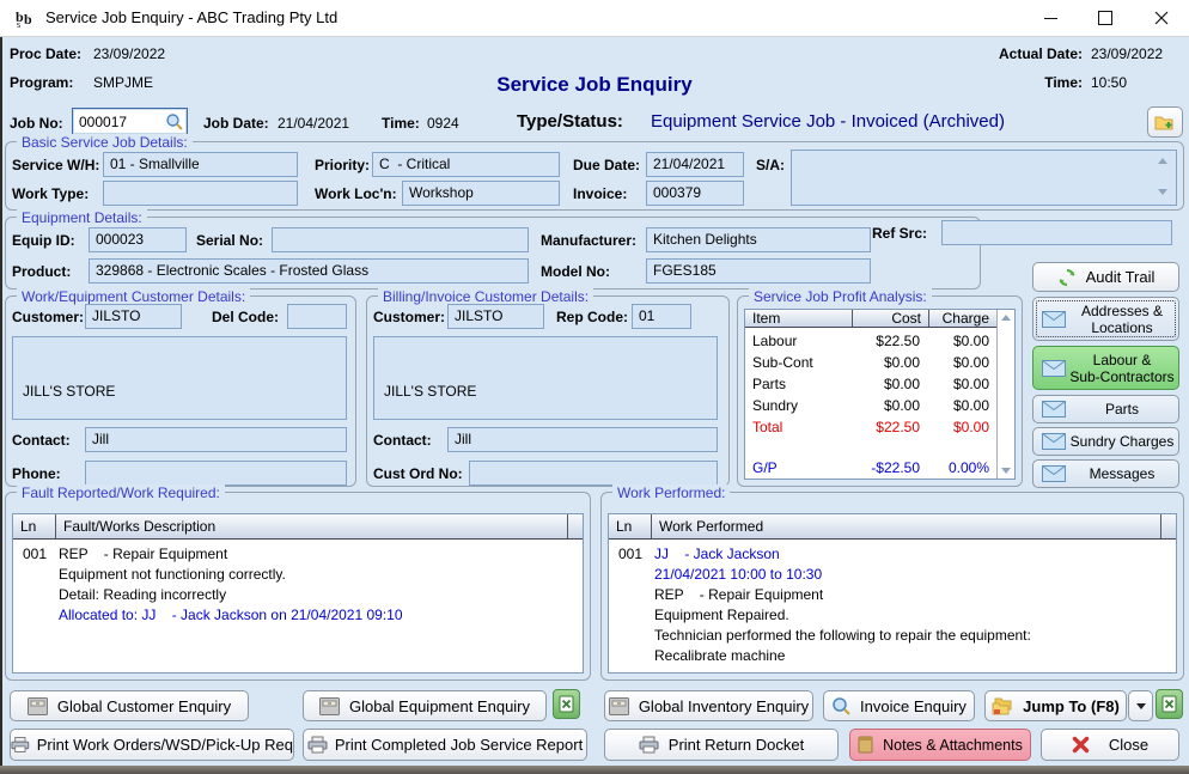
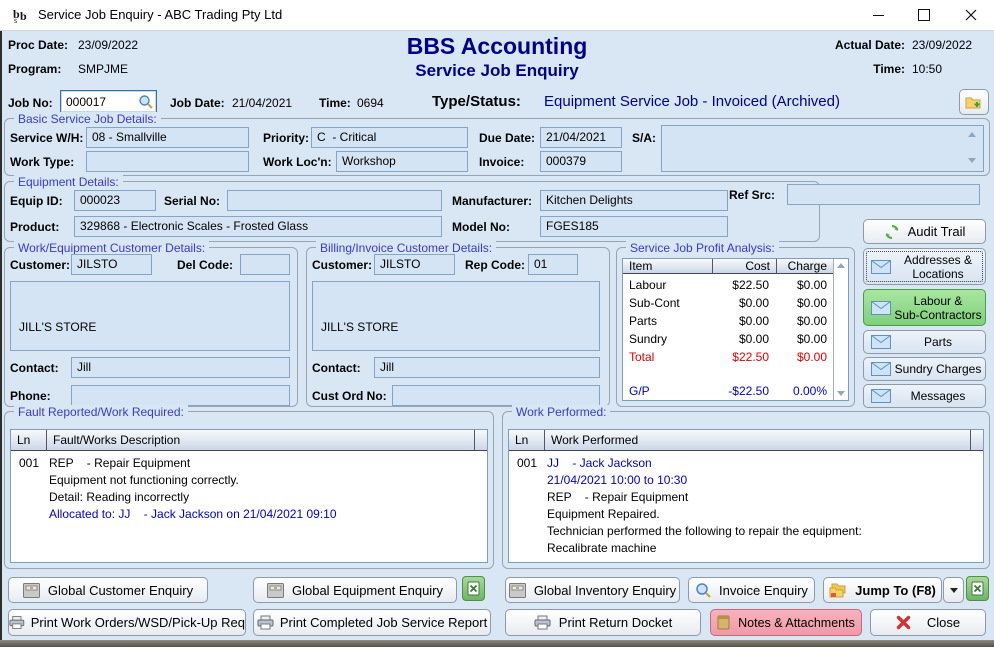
  b
  b
  s
  Service Job Enquiry - ABC Trading Pty Ltd
  Proc Date:
  23/09/2022
  Program:
  SMPJME
+ BBS Accounting
  Service Job Enquiry
  Actual Date:
  23/09/2022
  Time:
  10:50
  Job No:
  000017
  Job Date:
  21/04/2021
  Time:
- 0924
+ 0694
  Type/Status:
  Equipment Service Job - Invoiced (Archived)
  Basic Service Job Details:
  Service W/H:
- 01 - Smallville
+ 08 - Smallville
  Priority:
  C - Critical
  Due Date:
  21/04/2021
  S/A:
  Work Type:
  Work Loc'n:
  Workshop
  Invoice:
  000379
  Equipment Details:
  Equip ID:
  000023
  Serial No:
  Manufacturer:
  Kitchen Delights
  Product:
  329868 - Electronic Scales - Frosted Glass
  Model No:
  FGES185
  Ref Src:
  Audit Trail
  Work/Equipment Customer Details:
  Customer:
  JILSTO
  Del Code:
  JILL'S STORE
  Contact:
  Jill
  Phone:
  Billing/Invoice Customer Details:
  Customer:
  JILSTO
  Rep Code:
  01
  JILL'S STORE
  Contact:
  Jill
  Cust Ord No:
  Service Job Profit Analysis:
  Item
  Cost
  Charge
  Labour
  $22.50
  $0.00
  Sub-Cont
  $0.00
  $0.00
  Parts
  $0.00
  $0.00
  Sundry
  $0.00
  $0.00
  Total
  $22.50
  $0.00
  G/P
  -$22.50
  0.00%
  Addresses &
  Locations
  Labour &
  Sub-Contractors
  Parts
  Sundry Charges
  Messages
  Fault Reported/Work Required:
  Ln
  Fault/Works Description
  001
  REP - Repair Equipment
  Equipment not functioning correctly.
  Detail: Reading incorrectly
  Allocated to: JJ - Jack Jackson on 21/04/2021 09:10
  Work Performed:
  Ln
  Work Performed
  001
  JJ - Jack Jackson
  21/04/2021 10:00 to 10:30
  REP - Repair Equipment
  Equipment Repaired.
  Technician performed the following to repair the equipment:
  Recalibrate machine
  Global Customer Enquiry
  Global Equipment Enquiry
  Global Inventory Enquiry
  Invoice Enquiry
  Jump To (F8)
  Print Work Orders/WSD/Pick-Up Req
  Print Completed Job Service Report
  Print Return Docket
  Notes & Attachments
  Close
